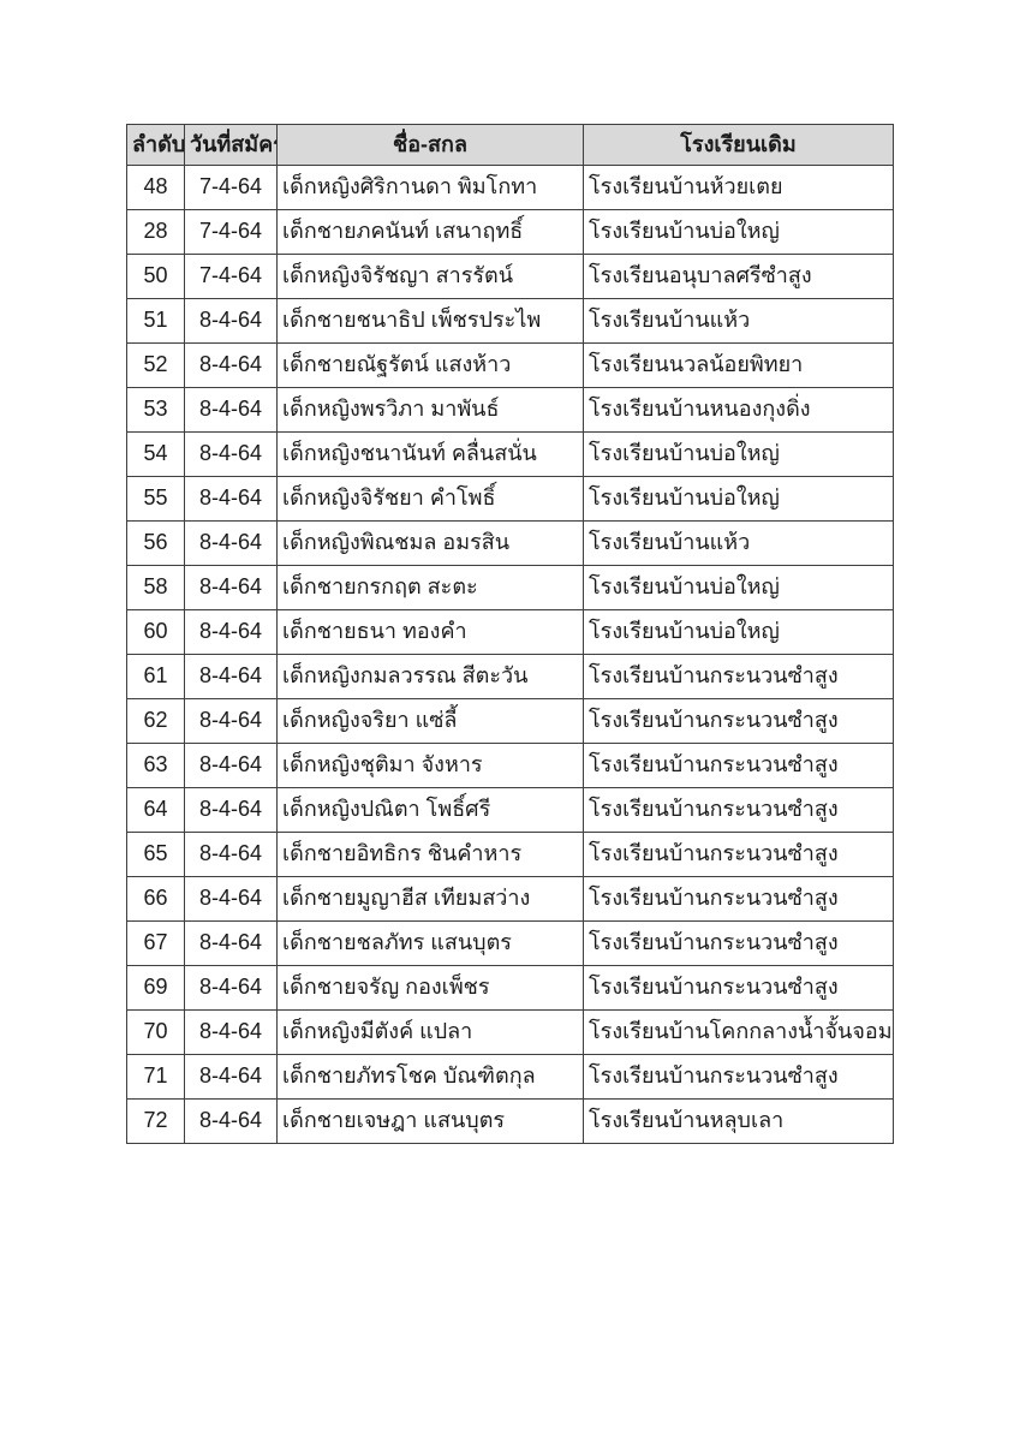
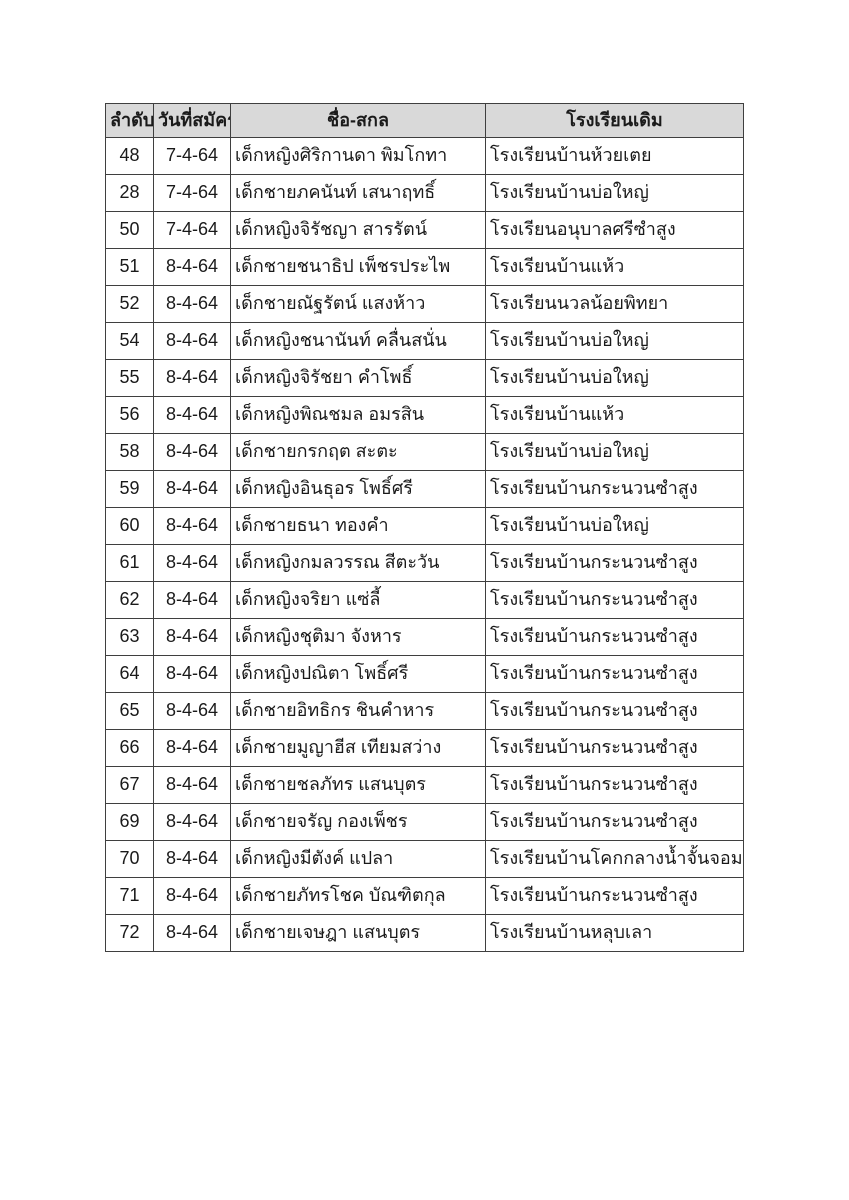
  ลำดับ	วันที่สมัค	ชื่อ-สกล	โรงเรียนเดิม
  48	7-4-64	เด็กหญิงศิริกานดา พิมโกทา	โรงเรียนบ้านห้วยเตย
  28	7-4-64	เด็กชายภคนันท์ เสนาฤทธิ์	โรงเรียนบ้านบ่อใหญ่
  50	7-4-64	เด็กหญิงจิรัชญา สารรัตน์	โรงเรียนอนุบาลศรีซำสูง
  51	8-4-64	เด็กชายชนาธิป เพ็ชรประไพ	โรงเรียนบ้านแห้ว
  52	8-4-64	เด็กชายณัฐรัตน์ แสงห้าว	โรงเรียนนวลน้อยพิทยา
- 53	8-4-64	เด็กหญิงพรวิภา มาพันธ์	โรงเรียนบ้านหนองกุงดิ่ง
  54	8-4-64	เด็กหญิงชนานันท์ คลื่นสนั่น	โรงเรียนบ้านบ่อใหญ่
  55	8-4-64	เด็กหญิงจิรัชยา คำโพธิ์	โรงเรียนบ้านบ่อใหญ่
  56	8-4-64	เด็กหญิงพิณชมล อมรสิน	โรงเรียนบ้านแห้ว
  58	8-4-64	เด็กชายกรกฤต สะตะ	โรงเรียนบ้านบ่อใหญ่
+ 59	8-4-64	เด็กหญิงอินธุอร โพธิ์ศรี	โรงเรียนบ้านกระนวนซำสูง
  60	8-4-64	เด็กชายธนา ทองคำ	โรงเรียนบ้านบ่อใหญ่
  61	8-4-64	เด็กหญิงกมลวรรณ สีตะวัน	โรงเรียนบ้านกระนวนซำสูง
  62	8-4-64	เด็กหญิงจริยา แซ่ลี้	โรงเรียนบ้านกระนวนซำสูง
  63	8-4-64	เด็กหญิงชุติมา จังหาร	โรงเรียนบ้านกระนวนซำสูง
  64	8-4-64	เด็กหญิงปณิตา โพธิ์ศรี	โรงเรียนบ้านกระนวนซำสูง
  65	8-4-64	เด็กชายอิทธิกร ชินคำหาร	โรงเรียนบ้านกระนวนซำสูง
  66	8-4-64	เด็กชายมูญาฮีส เทียมสว่าง	โรงเรียนบ้านกระนวนซำสูง
  67	8-4-64	เด็กชายชลภัทร แสนบุตร	โรงเรียนบ้านกระนวนซำสูง
  69	8-4-64	เด็กชายจรัญ กองเพ็ชร	โรงเรียนบ้านกระนวนซำสูง
  70	8-4-64	เด็กหญิงมีตังค์ แปลา	โรงเรียนบ้านโคกกลางน้ำจั้นจอม
  71	8-4-64	เด็กชายภัทรโชค บัณฑิตกุล	โรงเรียนบ้านกระนวนซำสูง
  72	8-4-64	เด็กชายเจษฎา แสนบุตร	โรงเรียนบ้านหลุบเลา
